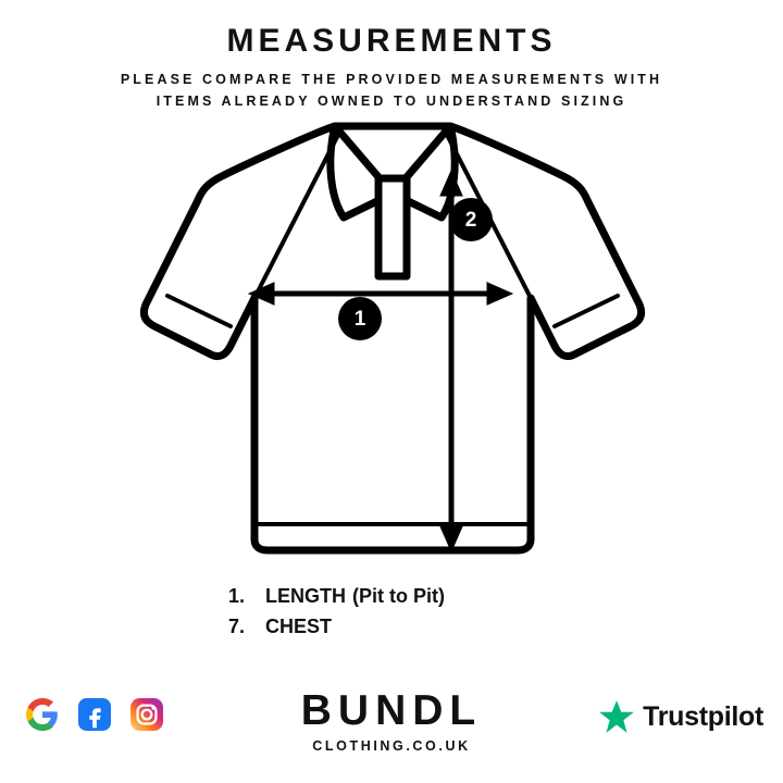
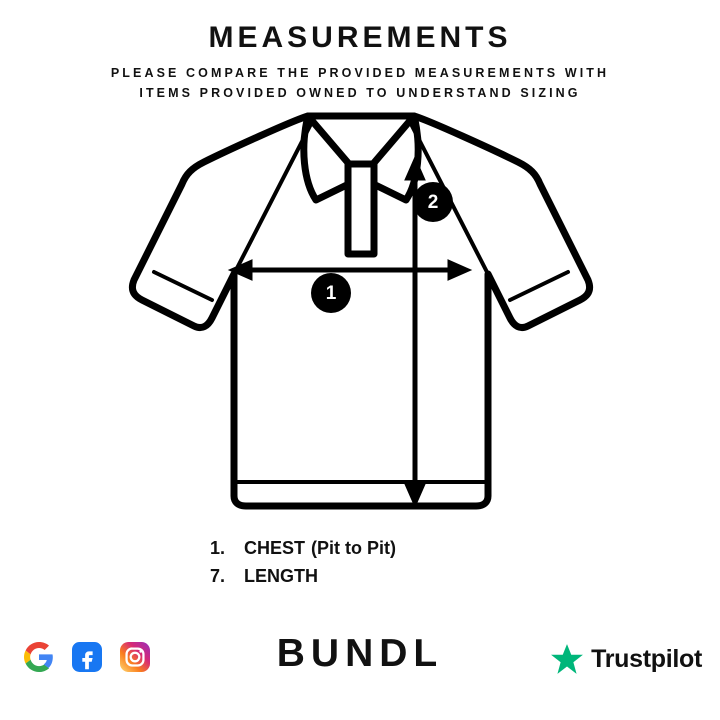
  MEASUREMENTS
  PLEASE COMPARE THE PROVIDED MEASUREMENTS WITH
- ITEMS ALREADY OWNED TO UNDERSTAND SIZING
+ ITEMS PROVIDED OWNED TO UNDERSTAND SIZING
  1
  2
  1.
- LENGTH
+ CHEST
  (Pit to Pit)
  7.
- CHEST
+ LENGTH
  BUNDL
- CLOTHING.CO.UK
  Trustpilot
